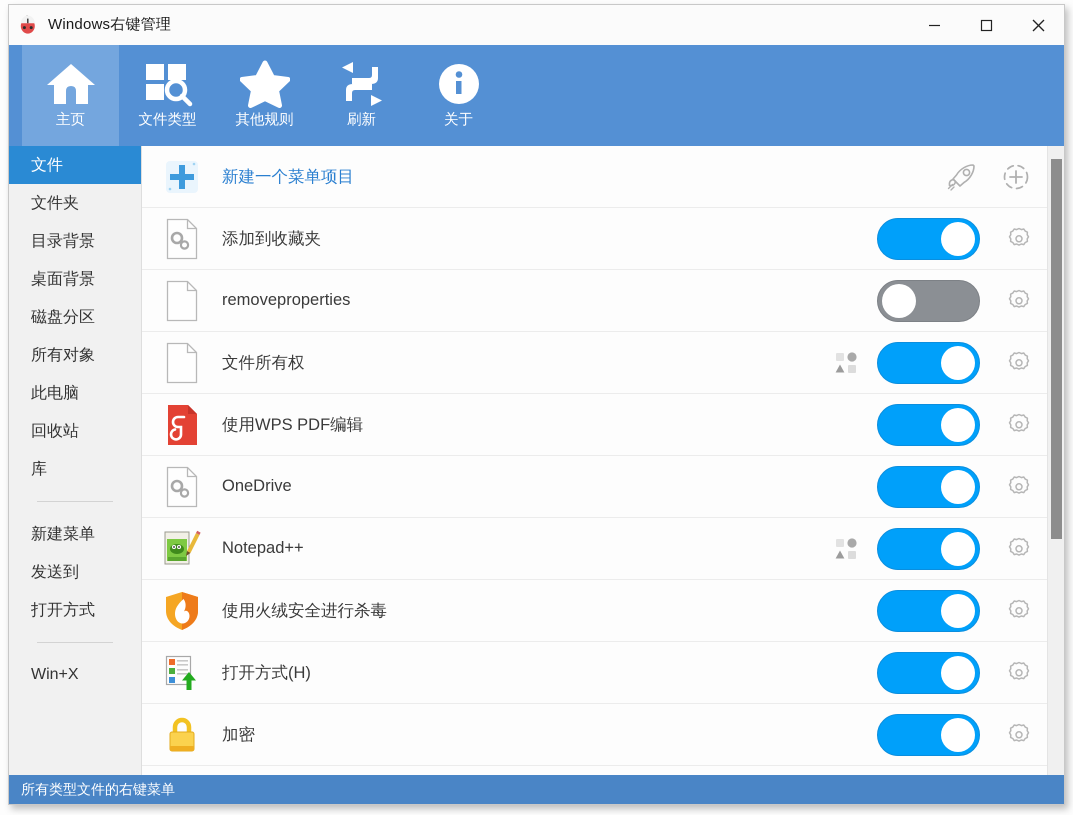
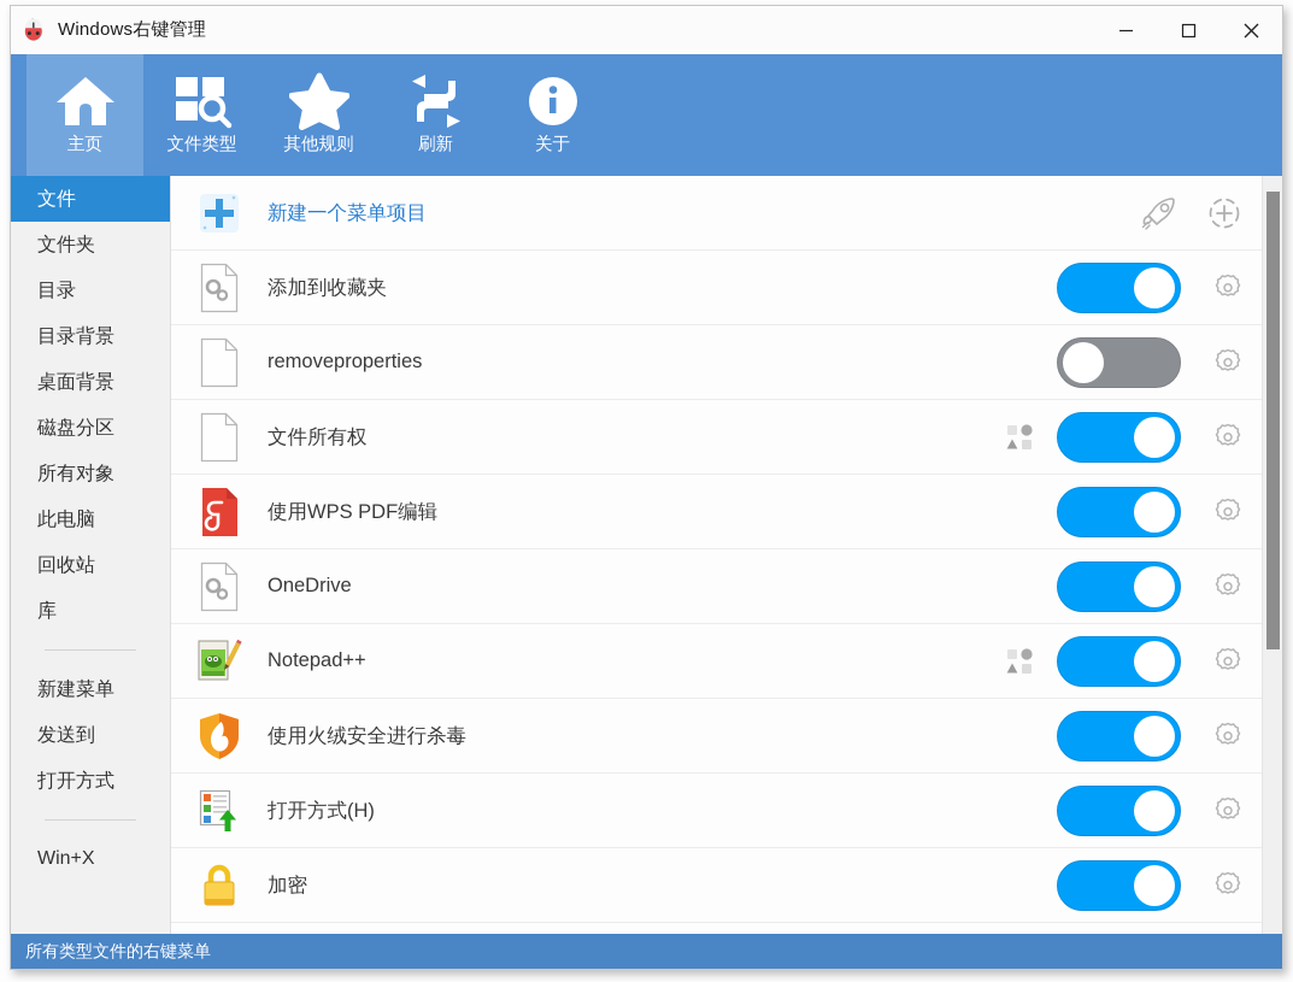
  Windows右键管理
  主页
  文件类型
  其他规则
  刷新
  关于
  文件
  文件夹
+ 目录
  目录背景
  桌面背景
  磁盘分区
  所有对象
  此电脑
  回收站
  库
  新建菜单
  发送到
  打开方式
  Win+X
  新建一个菜单项目
  添加到收藏夹
  removeproperties
  文件所有权
  使用WPS PDF编辑
  OneDrive
  Notepad++
  使用火绒安全进行杀毒
  打开方式(H)
  加密
  所有类型文件的右键菜单
